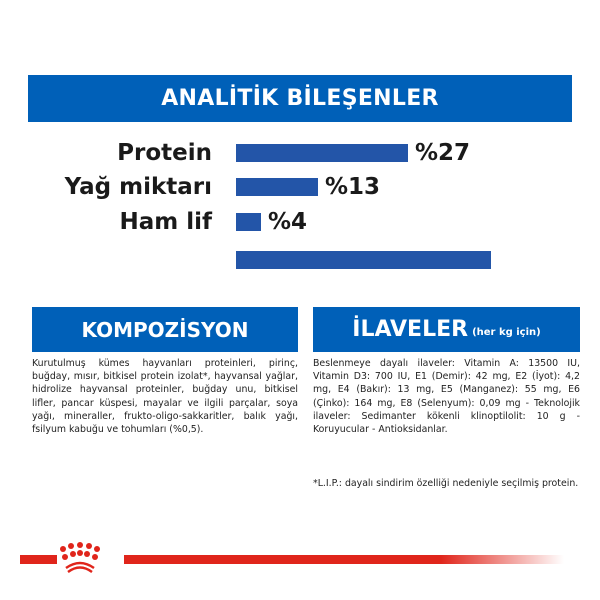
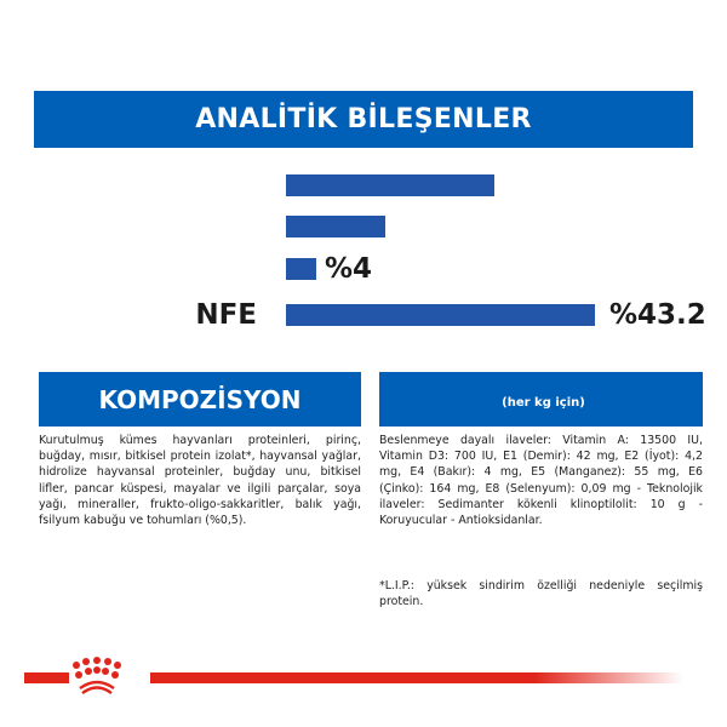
  ANALİTİK BİLEŞENLER
- Protein
- %27
- Yağ miktarı
- %13
- Ham lif
  %4
+ NFE
+ %43.2
  KOMPOZİSYON
  Kurutulmuş kümes hayvanları proteinleri, pirinç, buğday, mısır, bitkisel protein izolat*, hayvansal yağlar, hidrolize hayvansal proteinler, buğday unu, bitkisel lifler, pancar küspesi, mayalar ve ilgili parçalar, soya yağı, mineraller, frukto-oligo-sakkaritler, balık yağı, fsilyum kabuğu ve tohumları (%0,5).
- İLAVELER
  (her kg için)
- Beslenmeye dayalı ilaveler: Vitamin A: 13500 IU, Vitamin D3: 700 IU, E1 (Demir): 42 mg, E2 (İyot): 4,2 mg, E4 (Bakır): 13 mg, E5 (Manganez): 55 mg, E6 (Çinko): 164 mg, E8 (Selenyum): 0,09 mg - Teknolojik ilaveler: Sedimanter kökenli klinoptilolit: 10 g - Koruyucular - Antioksidanlar.
+ Beslenmeye dayalı ilaveler: Vitamin A: 13500 IU, Vitamin D3: 700 IU, E1 (Demir): 42 mg, E2 (İyot): 4,2 mg, E4 (Bakır): 4 mg, E5 (Manganez): 55 mg, E6 (Çinko): 164 mg, E8 (Selenyum): 0,09 mg - Teknolojik ilaveler: Sedimanter kökenli klinoptilolit: 10 g - Koruyucular - Antioksidanlar.
- *L.I.P.: dayalı sindirim özelliği nedeniyle seçilmiş protein.
+ *L.I.P.: yüksek sindirim özelliği nedeniyle seçilmiş protein.
